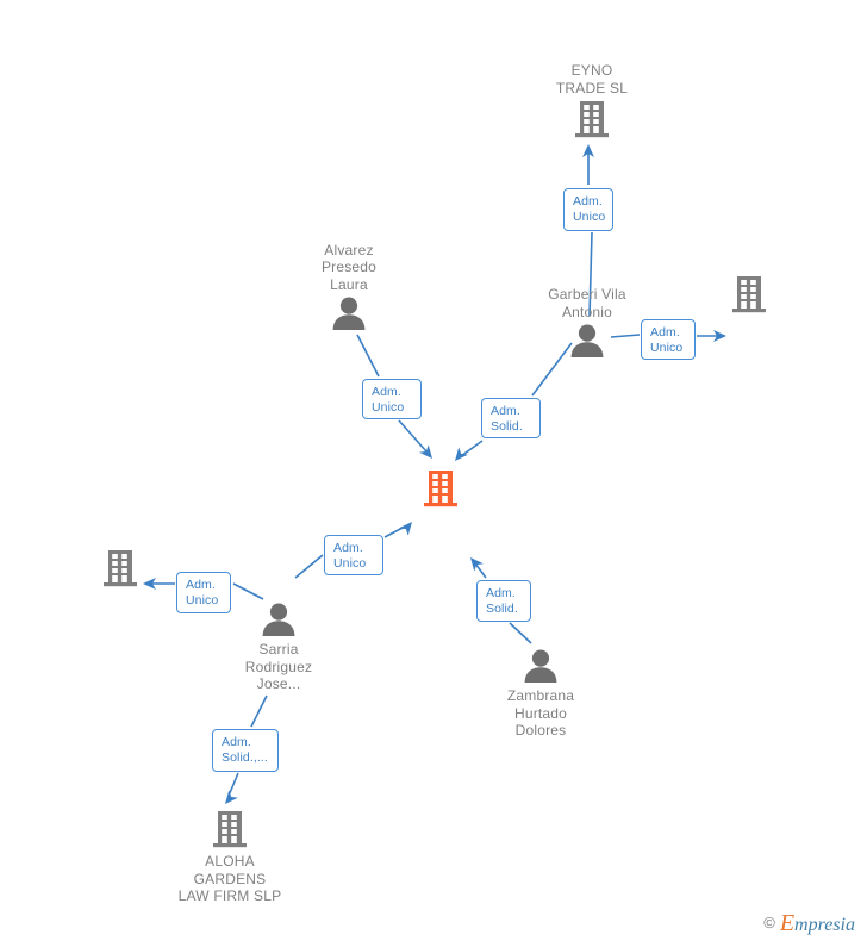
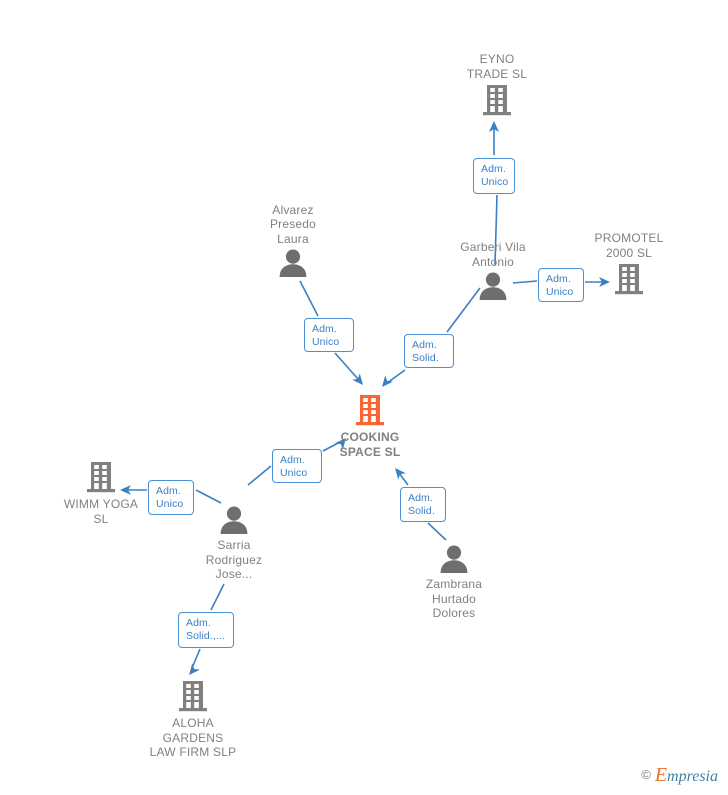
  EYNO
  TRADE SL
  Alvarez
  Presedo
  Laura
  Garberi Vila
  Antonio
+ PROMOTEL
+ 2000 SL
+ COOKING
+ SPACE SL
+ WIMM YOGA
+ SL
  Sarria
  Rodriguez
  Jose...
  Zambrana
  Hurtado
  Dolores
  ALOHA
  GARDENS
  LAW FIRM SLP
  Adm.
  Unico
  Adm.
  Unico
  Adm.
  Unico
  Adm.
  Solid.
  Adm.
  Unico
  Adm.
  Unico
  Adm.
  Solid.,...
  Adm.
  Solid.
  © Empresia
